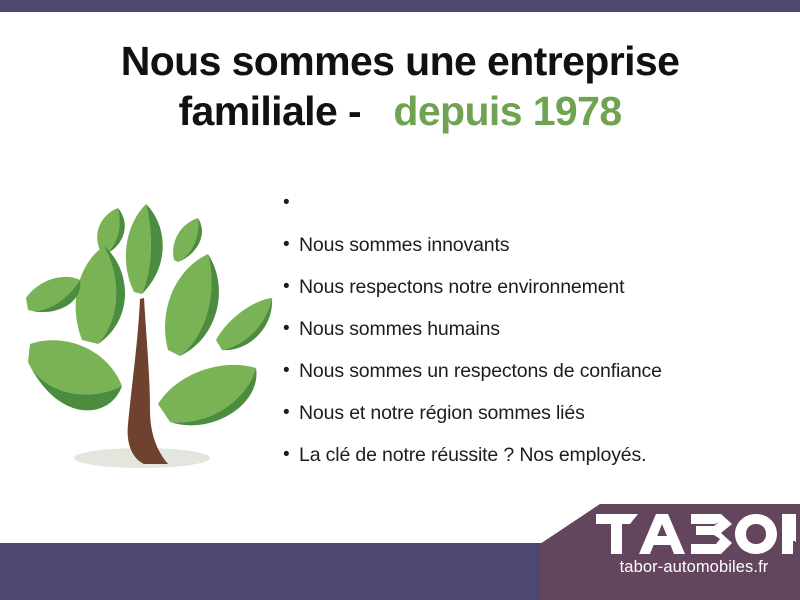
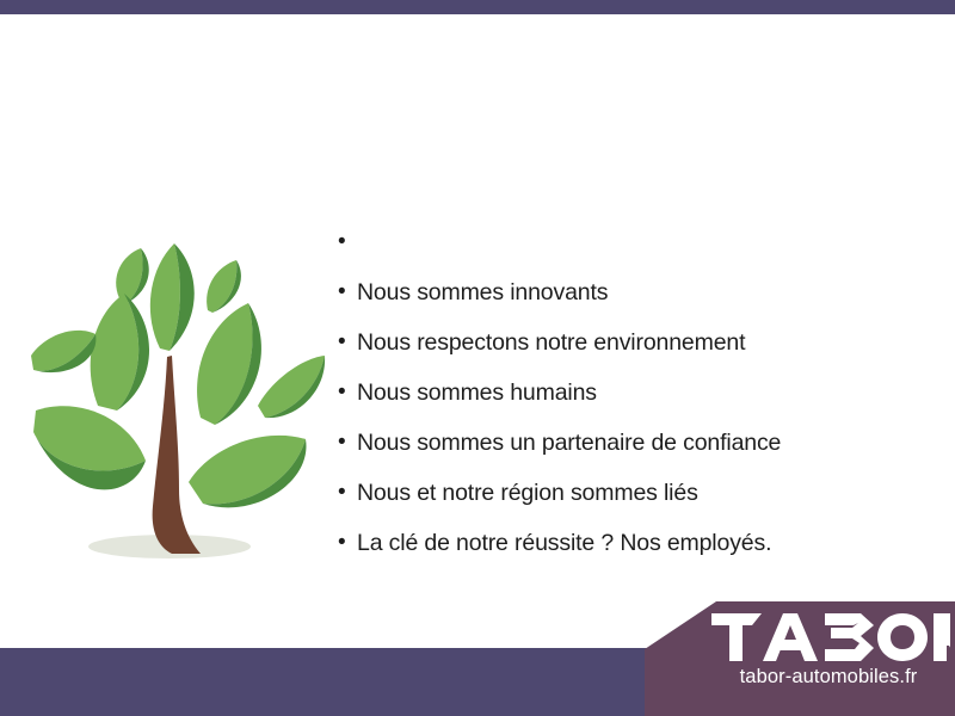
- Nous sommes une entreprise
- familiale - depuis 1978
  •
  •
  Nous sommes innovants
  •
  Nous respectons notre environnement
  •
  Nous sommes humains
  •
- Nous sommes un respectons de confiance
+ Nous sommes un partenaire de confiance
  •
  Nous et notre région sommes liés
  •
  La clé de notre réussite ? Nos employés.
  tabor-automobiles.fr
